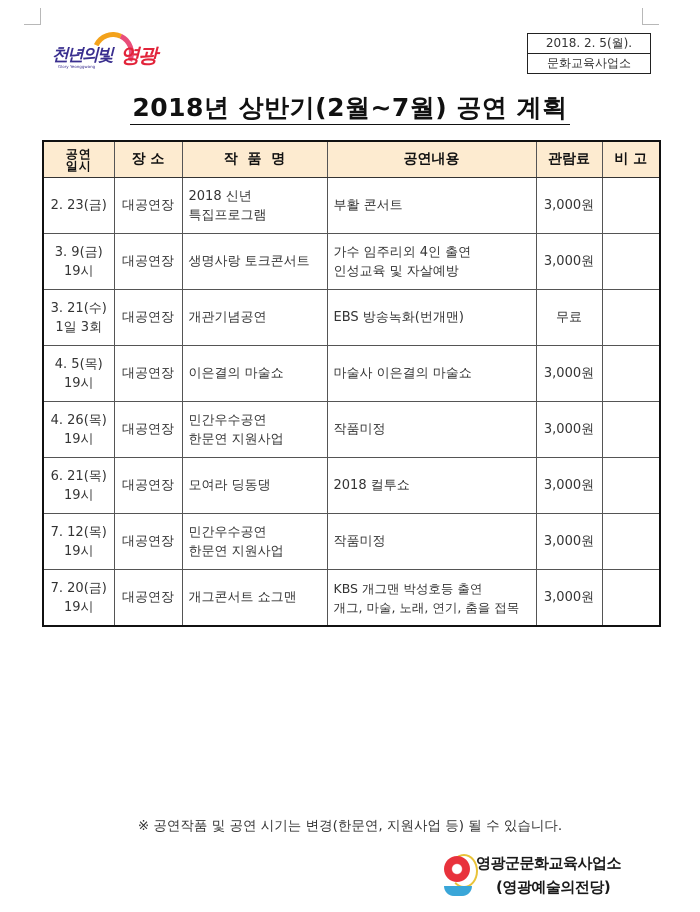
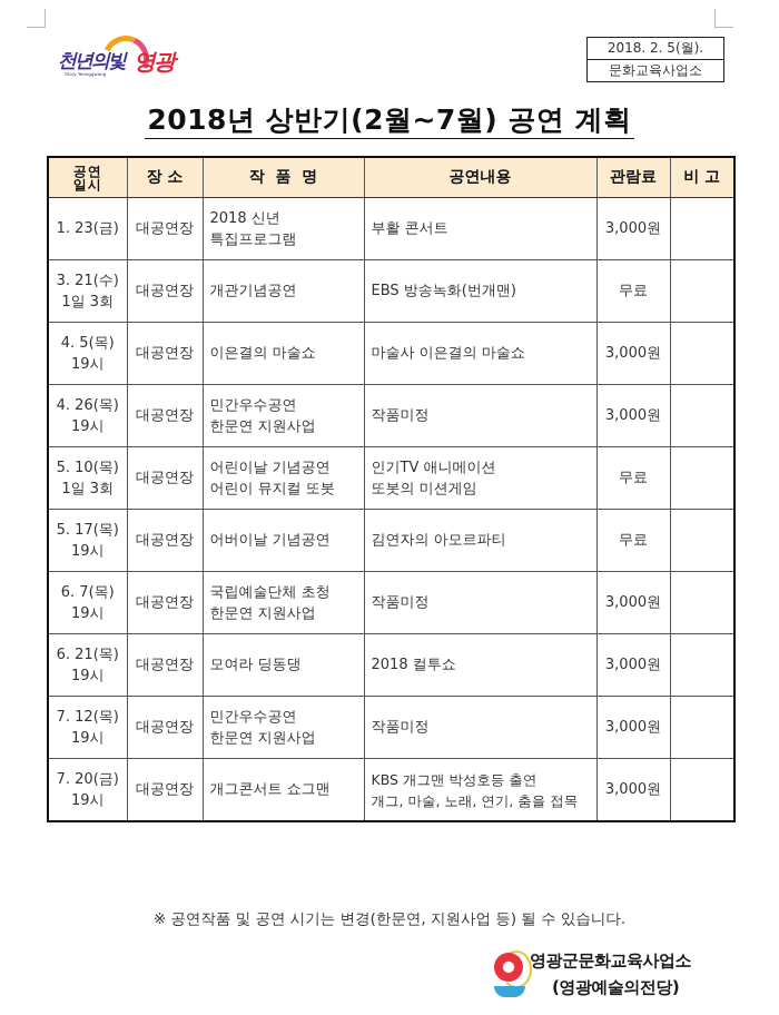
  천년의빛
  영광
  2018. 2. 5(월).
  문화교육사업소
  2018년 상반기(2월~7월) 공연 계획
  공연 일시	장 소	작 품 명	공연내용	관람료	비 고
- 2. 23(금)	대공연장	2018 신년 특집프로그램	부활 콘서트	3,000원
+ 1. 23(금)	대공연장	2018 신년 특집프로그램	부활 콘서트	3,000원
- 3. 9(금) 19시	대공연장	생명사랑 토크콘서트	가수 임주리외 4인 출연 인성교육 및 자살예방	3,000원
  3. 21(수) 1일 3회	대공연장	개관기념공연	EBS 방송녹화(번개맨)	무료
  4. 5(목) 19시	대공연장	이은결의 마술쇼	마술사 이은결의 마술쇼	3,000원
  4. 26(목) 19시	대공연장	민간우수공연 한문연 지원사업	작품미정	3,000원
+ 5. 10(목) 1일 3회	대공연장	어린이날 기념공연 어린이 뮤지컬 또봇	인기TV 애니메이션 또봇의 미션게임	무료
+ 5. 17(목) 19시	대공연장	어버이날 기념공연	김연자의 아모르파티	무료
+ 6. 7(목) 19시	대공연장	국립예술단체 초청 한문연 지원사업	작품미정	3,000원
  6. 21(목) 19시	대공연장	모여라 딩동댕	2018 컬투쇼	3,000원
  7. 12(목) 19시	대공연장	민간우수공연 한문연 지원사업	작품미정	3,000원
  7. 20(금) 19시	대공연장	개그콘서트 쇼그맨	KBS 개그맨 박성호등 출연 개그, 마술, 노래, 연기, 춤을 접목	3,000원
  ※ 공연작품 및 공연 시기는 변경(한문연, 지원사업 등) 될 수 있습니다.
  영광군문화교육사업소
  (영광예술의전당)
